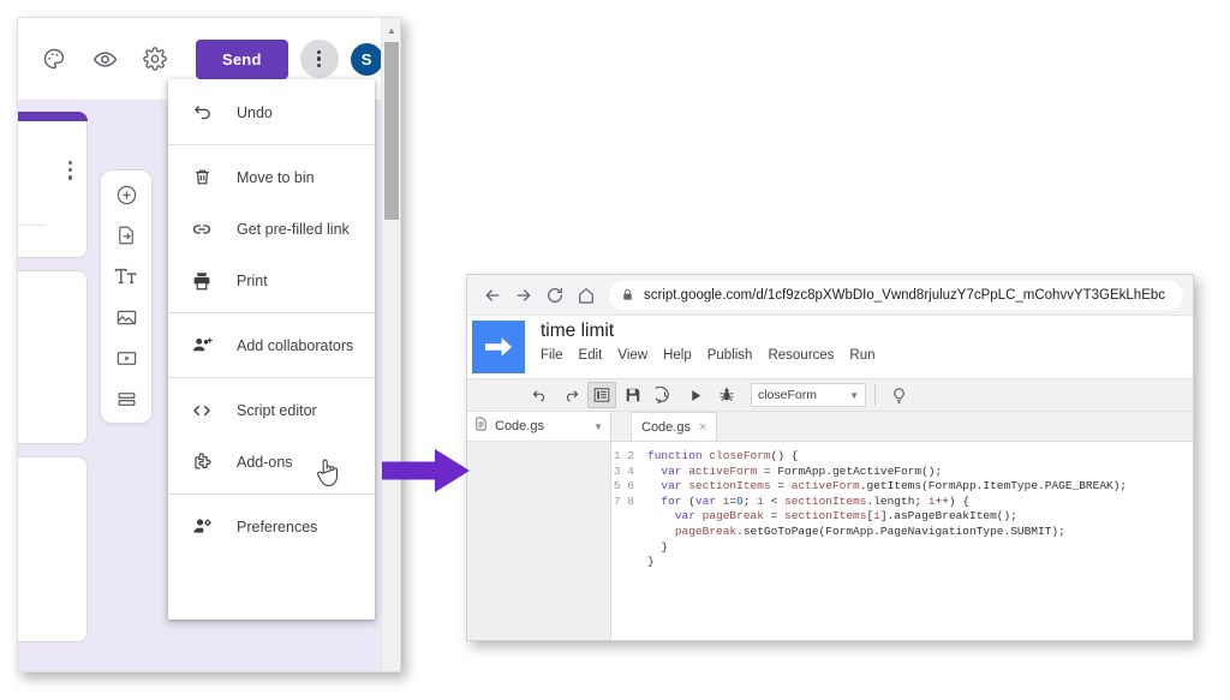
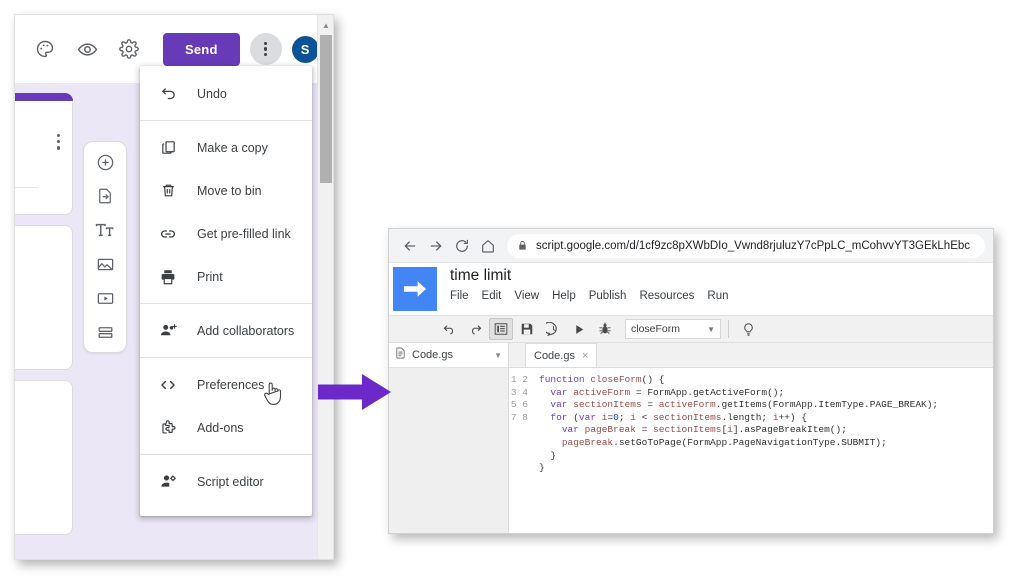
  Send
  S
  ▲
  Undo
+ Make a copy
  Move to bin
  Get pre-filled link
  Print
  Add collaborators
- Script editor
+ Preferences
  Add-ons
- Preferences
+ Script editor
  script.google.com/d/1cf9zc8pXWbDIo_Vwnd8rjuluzY7cPpLC_mCohvvYT3GEkLhEbc
  time limit
  File
  Edit
  View
  Help
  Publish
  Resources
  Run
  closeForm
  ▼
  Code.gs
  ▼
  Code.gs
  ×
  1 2 3 4 5 6 7 8
  function closeForm() { var activeForm = FormApp.getActiveForm(); var sectionItems = activeForm.getItems(FormApp.ItemType.PAGE_BREAK); for (var i=0; i < sectionItems.length; i++) { var pageBreak = sectionItems[i].asPageBreakItem(); pageBreak.setGoToPage(FormApp.PageNavigationType.SUBMIT); } }
